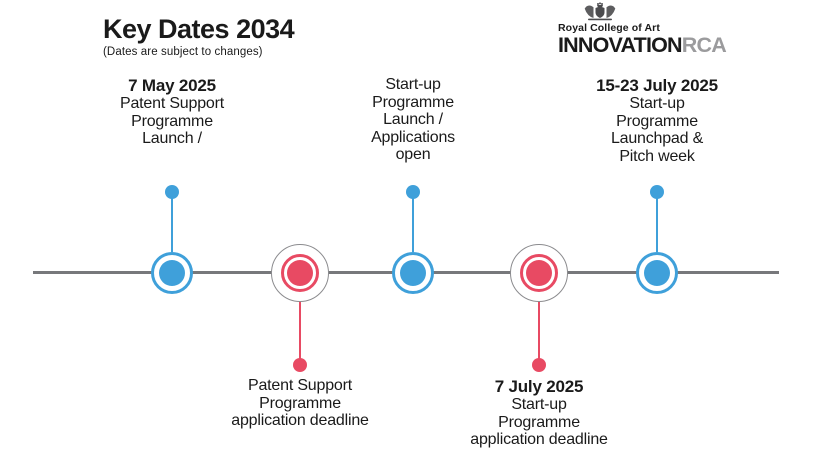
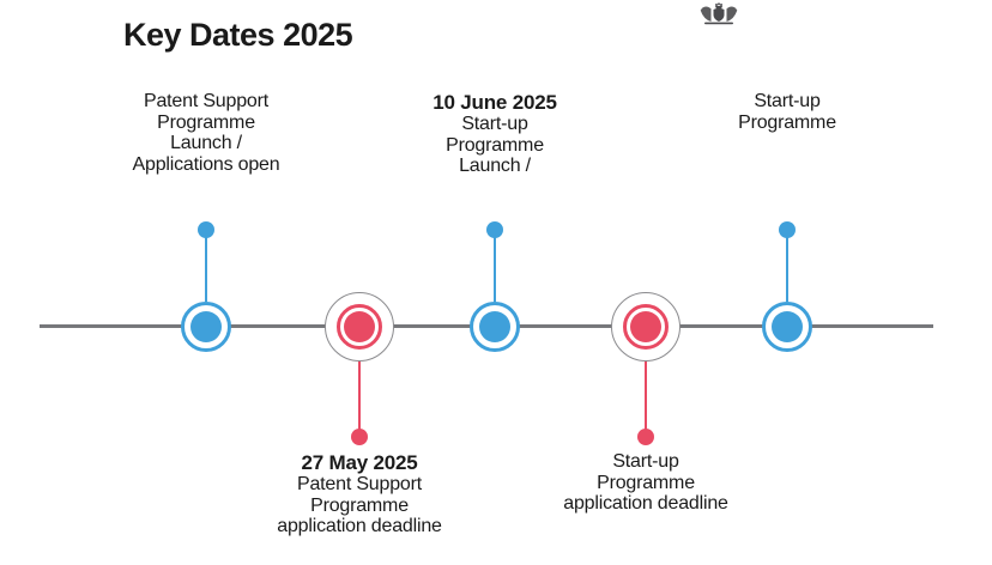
- Key Dates 2034
+ Key Dates 2025
- (Dates are subject to changes)
- Royal College of Art
- INNOVATIONRCA
- 7 May 2025
  Patent Support
  Programme
  Launch /
+ Applications open
+ 27 May 2025
  Patent Support
  Programme
  application deadline
+ 10 June 2025
  Start-up
  Programme
  Launch /
- Applications
- open
- 7 July 2025
  Start-up
  Programme
  application deadline
- 15-23 July 2025
  Start-up
  Programme
- Launchpad &
- Pitch week
